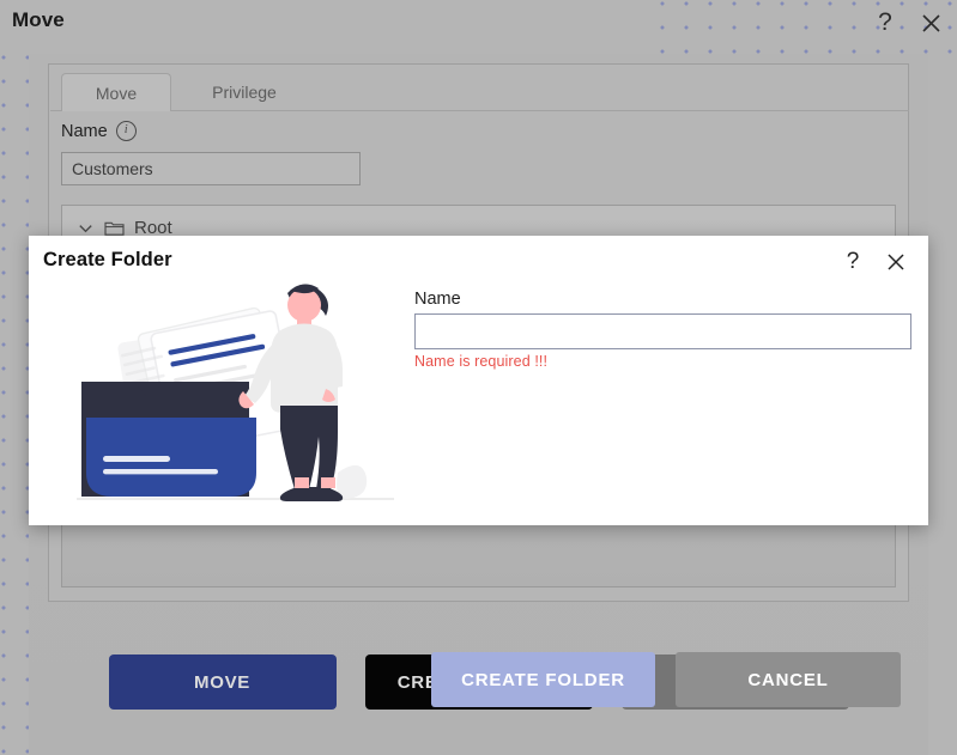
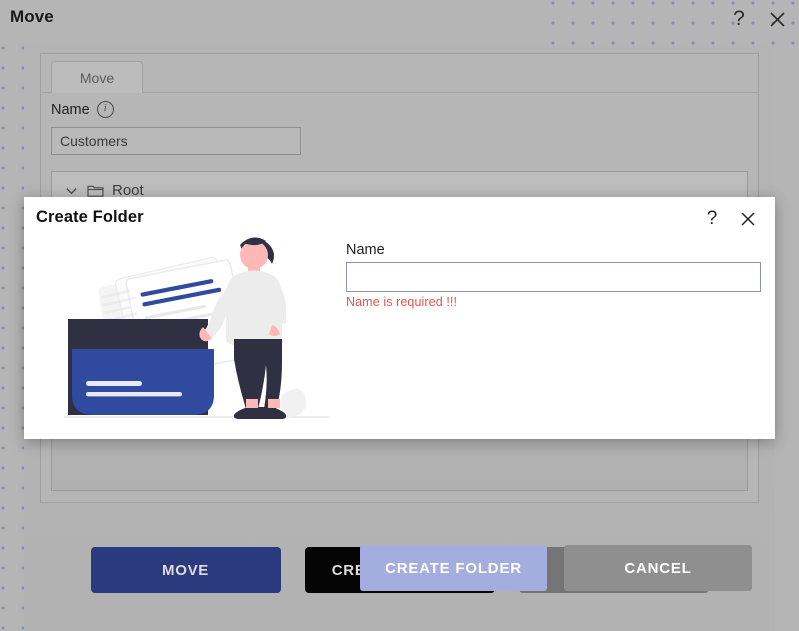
  Move
  ?
  Move
- Privilege
  Name
  i
  Customers
  Root
  MOVE
  Create Folder
  ?
  Name
  Name is required !!!
  CREATE FOLDER
  CANCEL
